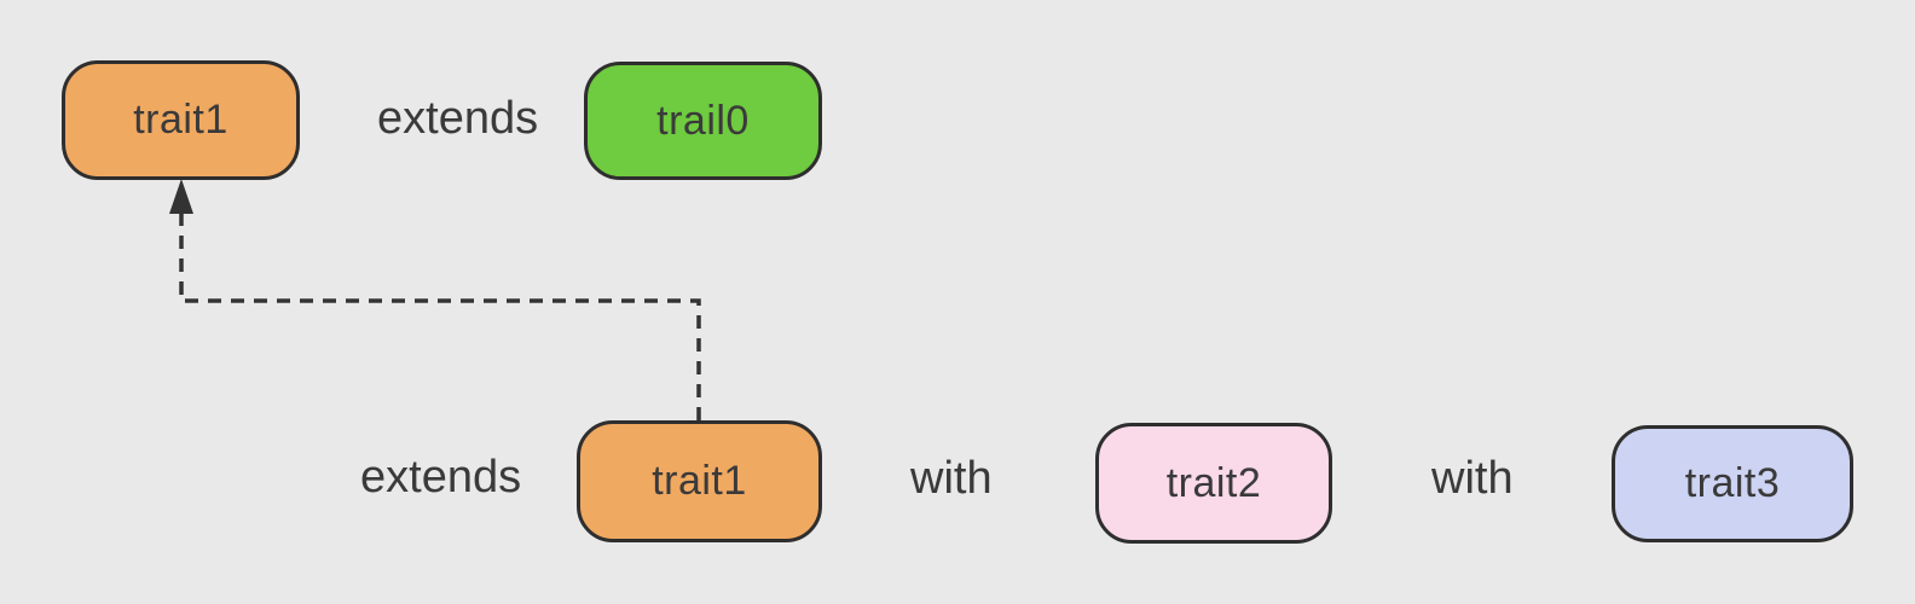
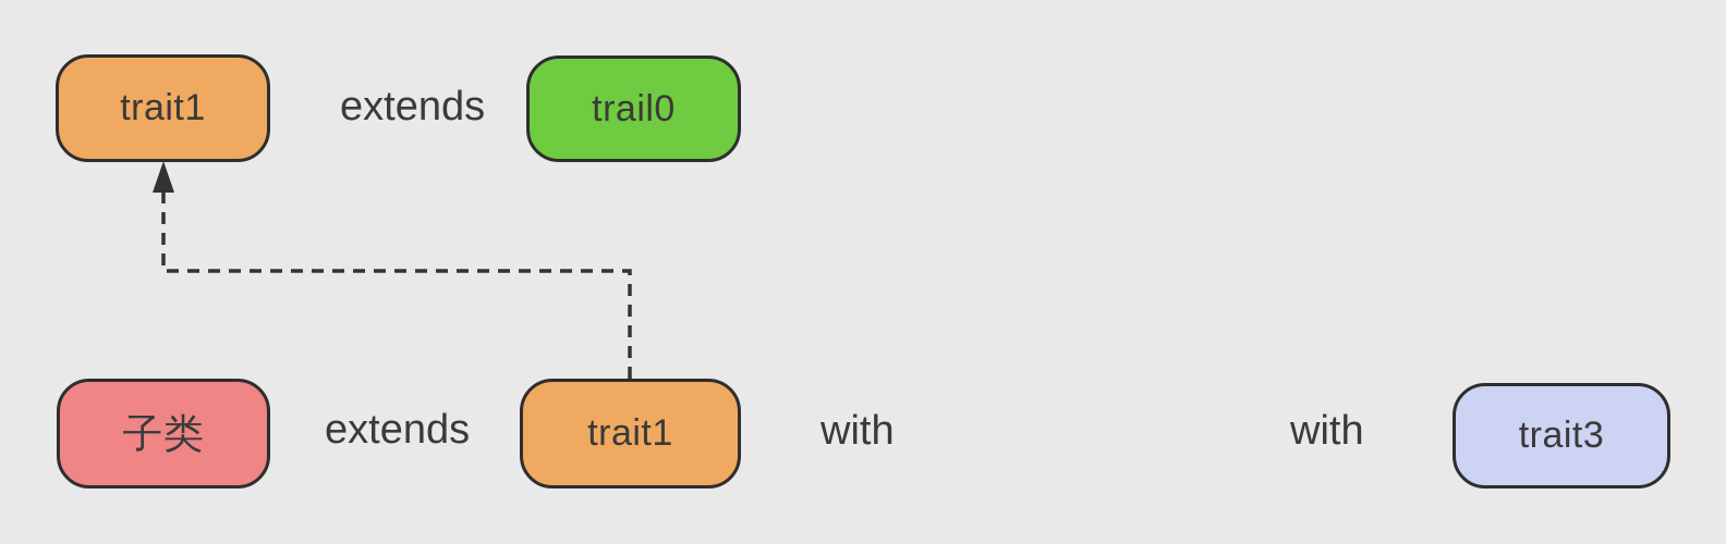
  trait1
  extends
  trail0
+ 子类
  extends
  trait1
  with
- trait2
  with
  trait3
